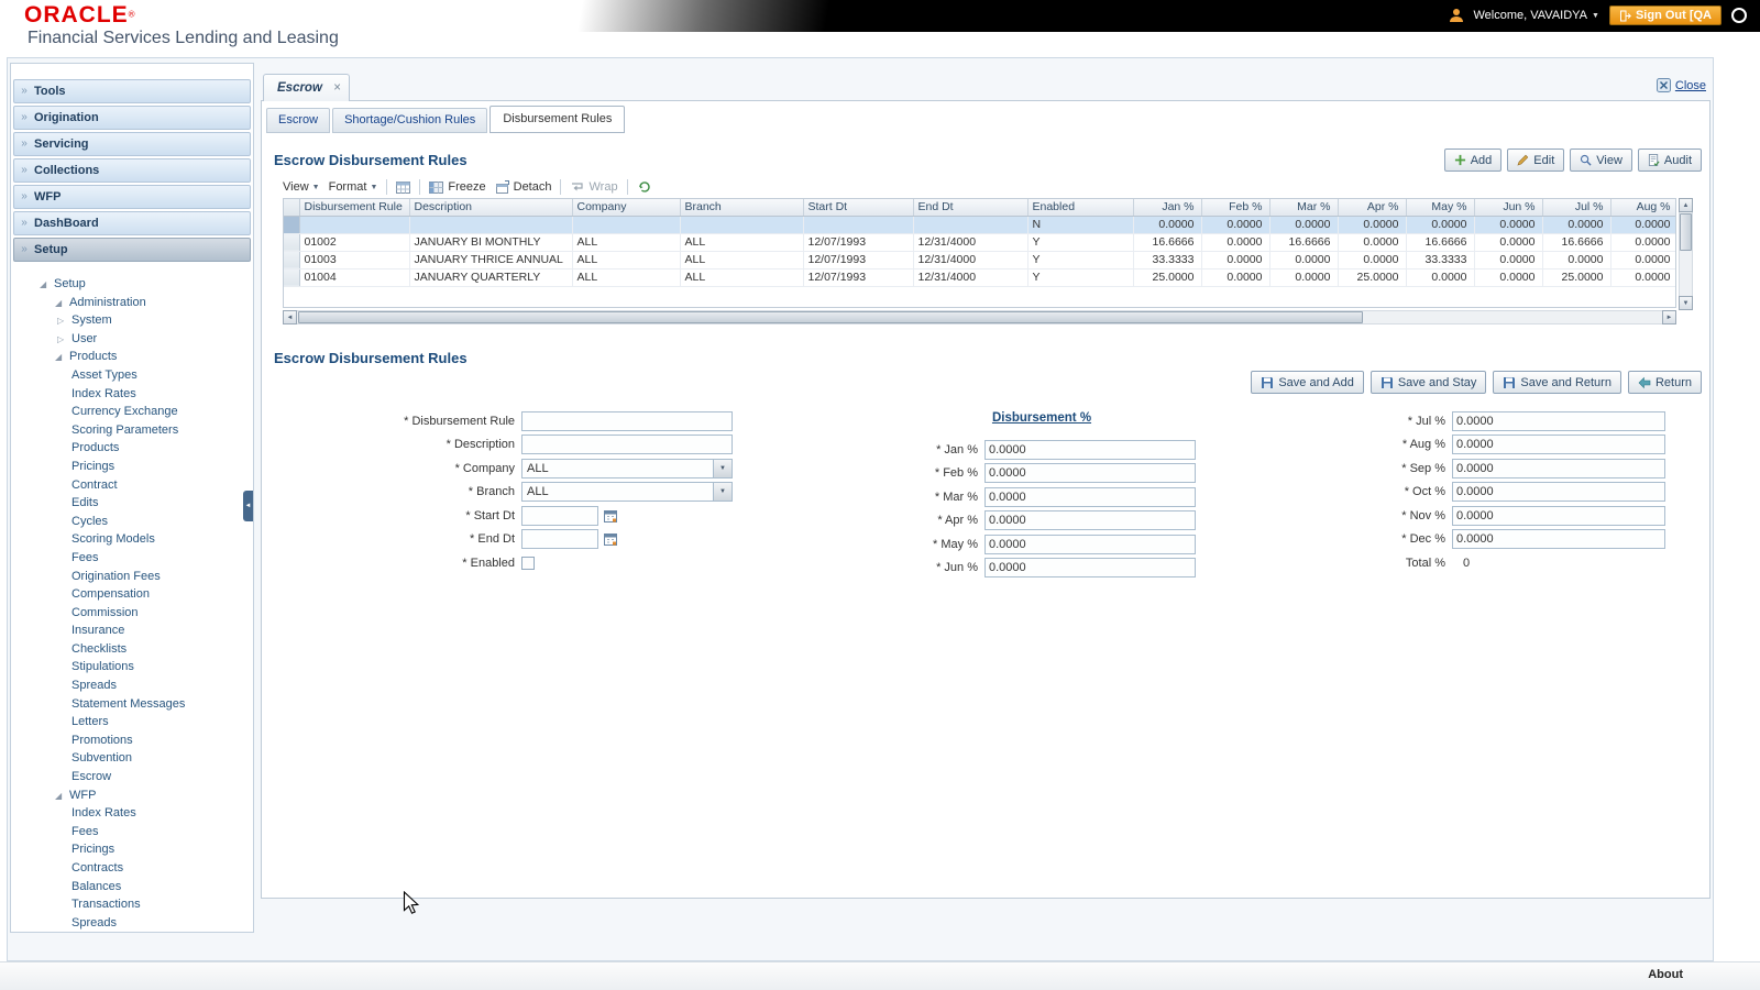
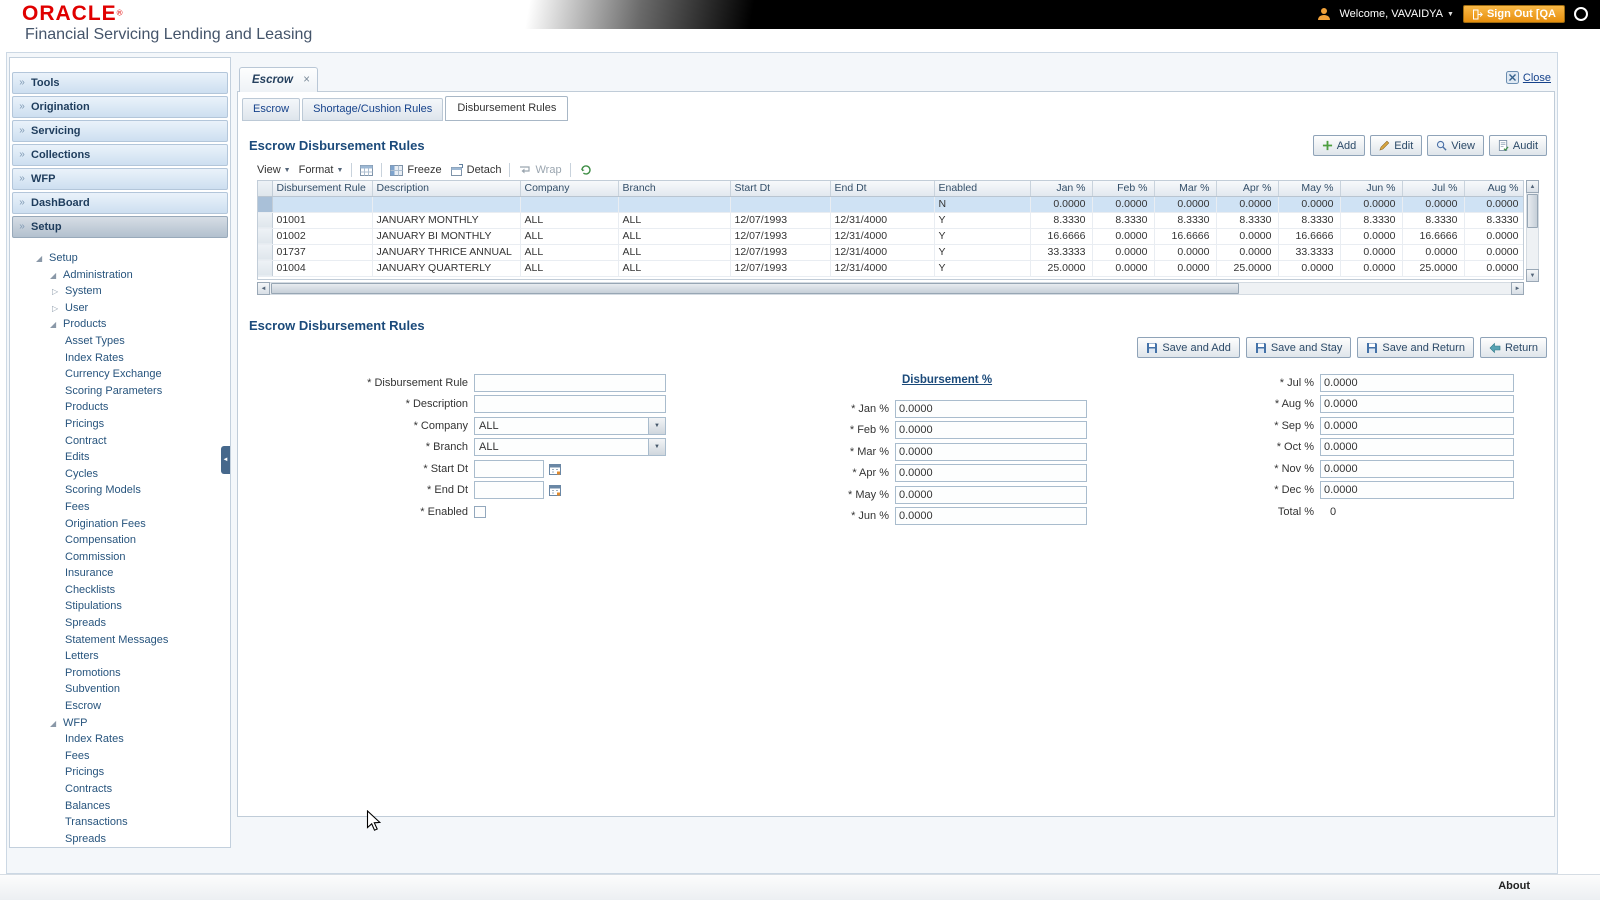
  ORACLE®
- Financial Services Lending and Leasing
+ Financial Servicing Lending and Leasing
  Welcome, VAVAIDYA
  Sign Out [QA
  »
  Tools
  »
  Origination
  »
  Servicing
  »
  Collections
  »
  WFP
  »
  DashBoard
  »
  Setup
  ◢ Setup
  ◢ Administration
  ▷ System
  ▷ User
  ◢ Products
  Asset Types
  Index Rates
  Currency Exchange
  Scoring Parameters
  Products
  Pricings
  Contract
  Edits
  Cycles
  Scoring Models
  Fees
  Origination Fees
  Compensation
  Commission
  Insurance
  Checklists
  Stipulations
  Spreads
  Statement Messages
  Letters
  Promotions
  Subvention
  Escrow
  ◢ WFP
  Index Rates
  Fees
  Pricings
  Contracts
  Balances
  Transactions
  Spreads
  Escrow
  ×
  Close
  Escrow
  Shortage/Cushion Rules
  Disbursement Rules
  Escrow Disbursement Rules
  Add
  Edit
  View
  Audit
  View
  Format
  Freeze
  Detach
  Wrap
  	Disbursement Rule	Description	Company	Branch	Start Dt	End Dt	Enabled	Jan %	Feb %	Mar %	Apr %	May %	Jun %	Jul %	Aug %
  							N	0.0000	0.0000	0.0000	0.0000	0.0000	0.0000	0.0000	0.0000
+ 	01001	JANUARY MONTHLY	ALL	ALL	12/07/1993	12/31/4000	Y	8.3330	8.3330	8.3330	8.3330	8.3330	8.3330	8.3330	8.3330
  	01002	JANUARY BI MONTHLY	ALL	ALL	12/07/1993	12/31/4000	Y	16.6666	0.0000	16.6666	0.0000	16.6666	0.0000	16.6666	0.0000
- 	01003	JANUARY THRICE ANNUAL	ALL	ALL	12/07/1993	12/31/4000	Y	33.3333	0.0000	0.0000	0.0000	33.3333	0.0000	0.0000	0.0000
+ 	01737	JANUARY THRICE ANNUAL	ALL	ALL	12/07/1993	12/31/4000	Y	33.3333	0.0000	0.0000	0.0000	33.3333	0.0000	0.0000	0.0000
  	01004	JANUARY QUARTERLY	ALL	ALL	12/07/1993	12/31/4000	Y	25.0000	0.0000	0.0000	25.0000	0.0000	0.0000	25.0000	0.0000
  Escrow Disbursement Rules
  Save and Add
  Save and Stay
  Save and Return
  Return
  * Disbursement Rule
  * Description
  * Company
  ALL
  * Branch
  ALL
  * Start Dt
  * End Dt
  * Enabled
  Disbursement %
  * Jan %
  0.0000
  * Feb %
  0.0000
  * Mar %
  0.0000
  * Apr %
  0.0000
  * May %
  0.0000
  * Jun %
  0.0000
  * Jul %
  0.0000
  * Aug %
  0.0000
  * Sep %
  0.0000
  * Oct %
  0.0000
  * Nov %
  0.0000
  * Dec %
  0.0000
  Total %
  0
  About
